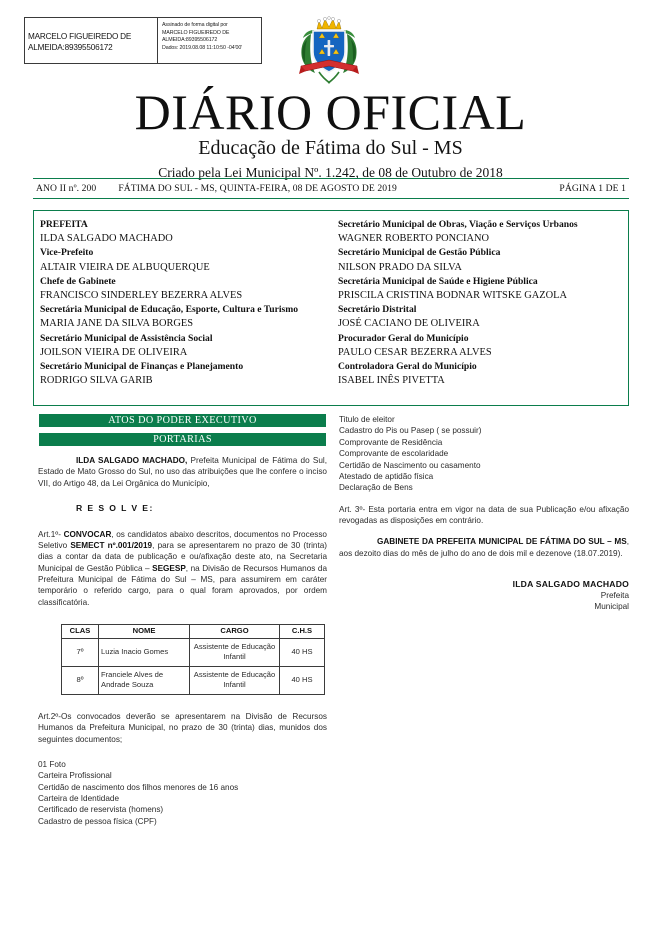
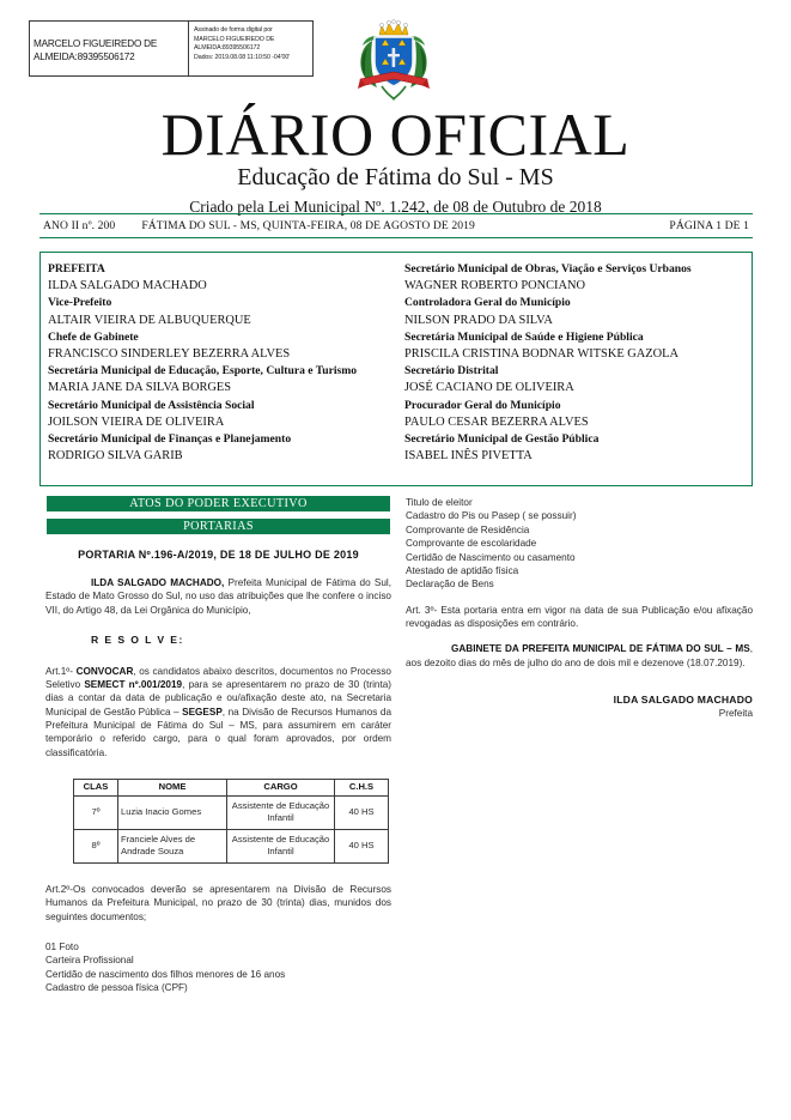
  MARCELO FIGUEIREDO DE ALMEIDA:89395506172
  DIÁRIO OFICIAL
  Educação de Fátima do Sul - MS
  Criado pela Lei Municipal Nº. 1.242, de 08 de Outubro de 2018
  ANO II nº. 200
  FÁTIMA DO SUL - MS, QUINTA-FEIRA, 08 DE AGOSTO DE 2019
  PÁGINA 1 DE 1
  PREFEITA
  ILDA SALGADO MACHADO
  Vice-Prefeito
  ALTAIR VIEIRA DE ALBUQUERQUE
  Chefe de Gabinete
  FRANCISCO SINDERLEY BEZERRA ALVES
  Secretária Municipal de Educação, Esporte, Cultura e Turismo
  MARIA JANE DA SILVA BORGES
  Secretário Municipal de Assistência Social
  JOILSON VIEIRA DE OLIVEIRA
  Secretário Municipal de Finanças e Planejamento
  RODRIGO SILVA GARIB
  Secretário Municipal de Obras, Viação e Serviços Urbanos
  WAGNER ROBERTO PONCIANO
- Secretário Municipal de Gestão Pública
+ Controladora Geral do Município
  NILSON PRADO DA SILVA
  Secretária Municipal de Saúde e Higiene Pública
  PRISCILA CRISTINA BODNAR WITSKE GAZOLA
  Secretário Distrital
  JOSÉ CACIANO DE OLIVEIRA
  Procurador Geral do Município
  PAULO CESAR BEZERRA ALVES
- Controladora Geral do Município
+ Secretário Municipal de Gestão Pública
  ISABEL INÊS PIVETTA
  ATOS DO PODER EXECUTIVO
  PORTARIAS
+ PORTARIA Nº.196-A/2019, DE 18 DE JULHO DE 2019
  ILDA SALGADO MACHADO, Prefeita Municipal de Fátima do Sul, Estado de Mato Grosso do Sul, no uso das atribuições que lhe confere o inciso VII, do Artigo 48, da Lei Orgânica do Município,
  R E S O L V E:
  Art.1º- CONVOCAR, os candidatos abaixo descritos, documentos no Processo Seletivo SEMECT nº.001/2019, para se apresentarem no prazo de 30 (trinta) dias a contar da data de publicação e ou/afixação deste ato, na Secretaria Municipal de Gestão Pública – SEGESP, na Divisão de Recursos Humanos da Prefeitura Municipal de Fátima do Sul – MS, para assumirem em caráter temporário o referido cargo, para o qual foram aprovados, por ordem classificatória.
  CLAS	NOME	CARGO	C.H.S
  7º	Luzia Inacio Gomes	Assistente de Educação Infantil	40 HS
  8º	Franciele Alves de Andrade Souza	Assistente de Educação Infantil	40 HS
  Art.2º-Os convocados deverão se apresentarem na Divisão de Recursos Humanos da Prefeitura Municipal, no prazo de 30 (trinta) dias, munidos dos seguintes documentos;
  01 Foto
  Carteira Profissional
  Certidão de nascimento dos filhos menores de 16 anos
- Carteira de Identidade
- Certificado de reservista (homens)
  Cadastro de pessoa física (CPF)
  Titulo de eleitor
  Cadastro do Pis ou Pasep ( se possuir)
  Comprovante de Residência
  Comprovante de escolaridade
  Certidão de Nascimento ou casamento
  Atestado de aptidão física
  Declaração de Bens
  Art. 3º- Esta portaria entra em vigor na data de sua Publicação e/ou afixação revogadas as disposições em contrário.
  GABINETE DA PREFEITA MUNICIPAL DE FÁTIMA DO SUL – MS, aos dezoito dias do mês de julho do ano de dois mil e dezenove (18.07.2019).
  ILDA SALGADO MACHADO
  Prefeita
- Municipal
